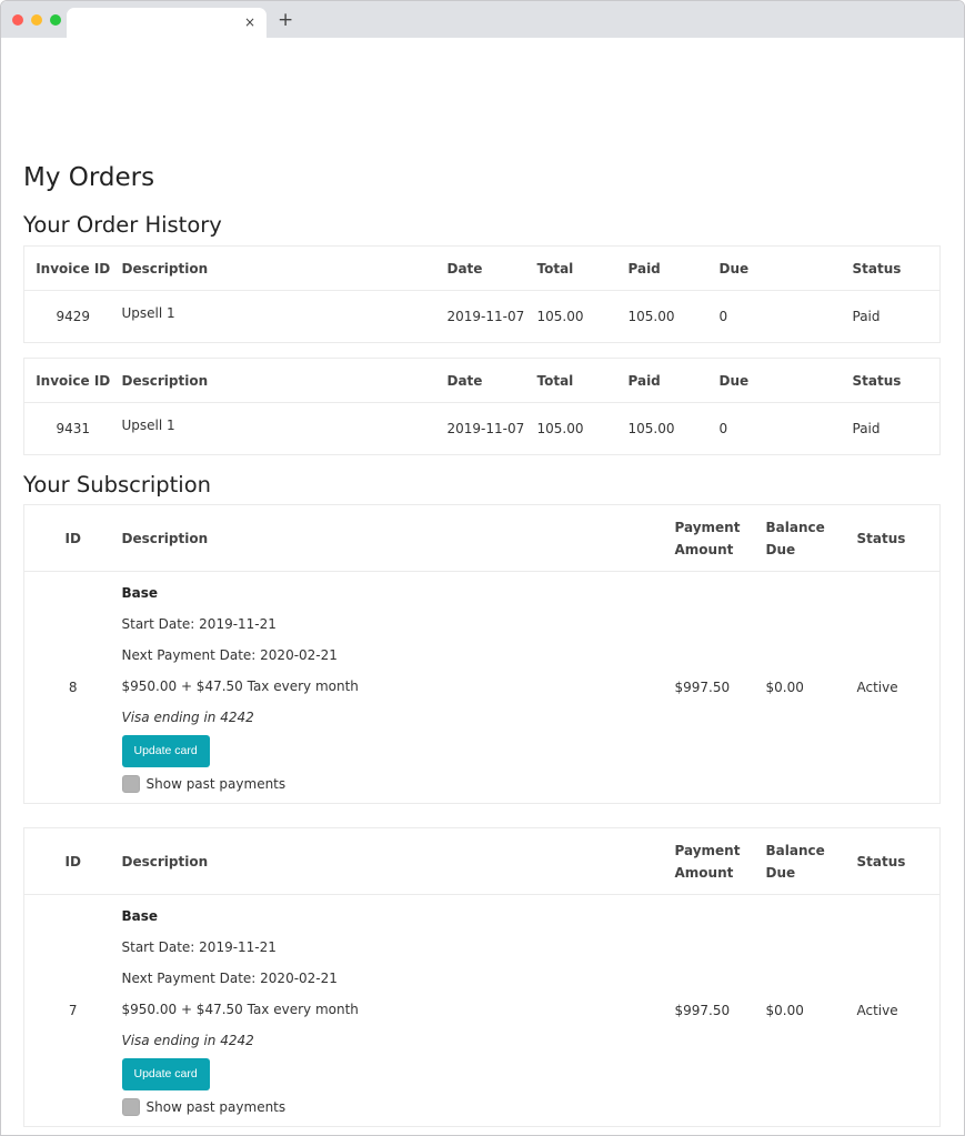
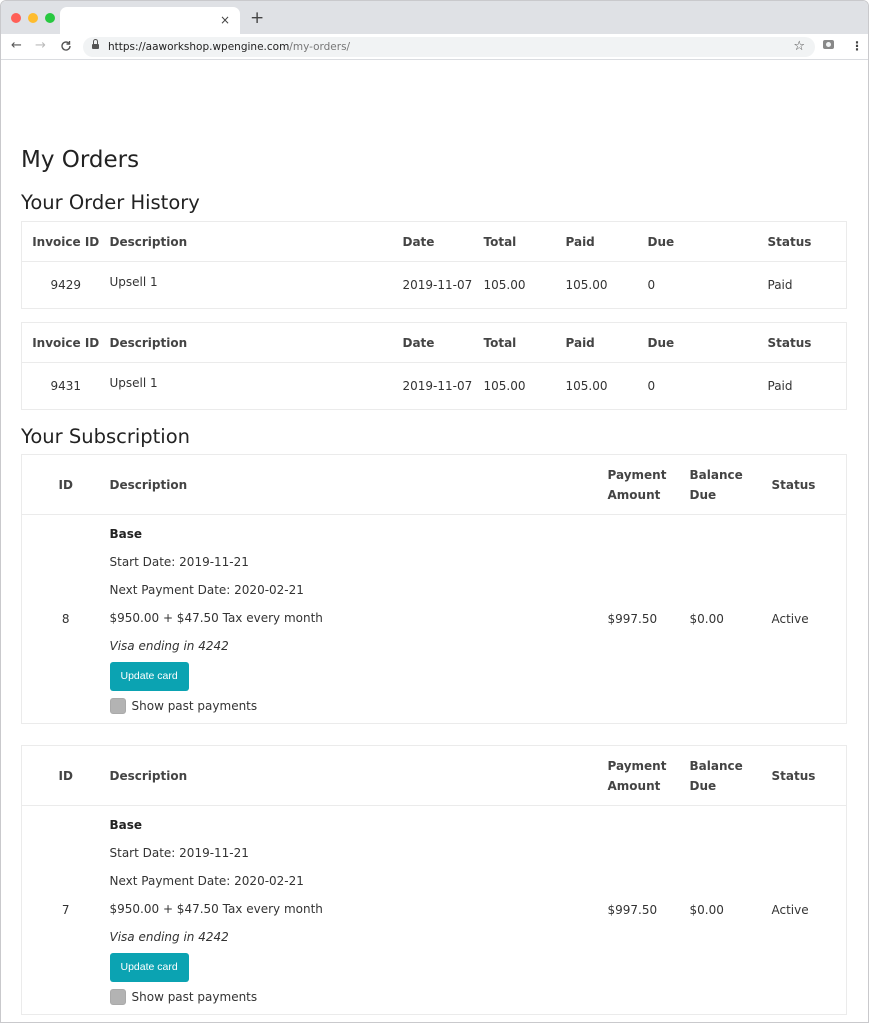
  ×
  +
+ ←
+ →
+ https://aaworkshop.wpengine.com/my-orders/
+ ☆
+ ⋮
  My Orders
  Your Order History
  Invoice ID	Description	Date	Total	Paid	Due	Status
  9429	Upsell 1	2019-11-07	105.00	105.00	0	Paid
  Invoice ID	Description	Date	Total	Paid	Due	Status
  9431	Upsell 1	2019-11-07	105.00	105.00	0	Paid
  Your Subscription
  ID	Description	PaymentAmount	BalanceDue	Status
  8	Base Start Date: 2019-11-21 Next Payment Date: 2020-02-21 $950.00 + $47.50 Tax every month Visa ending in 4242 Update card Show past payments	$997.50	$0.00	Active
  ID	Description	PaymentAmount	BalanceDue	Status
  7	Base Start Date: 2019-11-21 Next Payment Date: 2020-02-21 $950.00 + $47.50 Tax every month Visa ending in 4242 Update card Show past payments	$997.50	$0.00	Active
